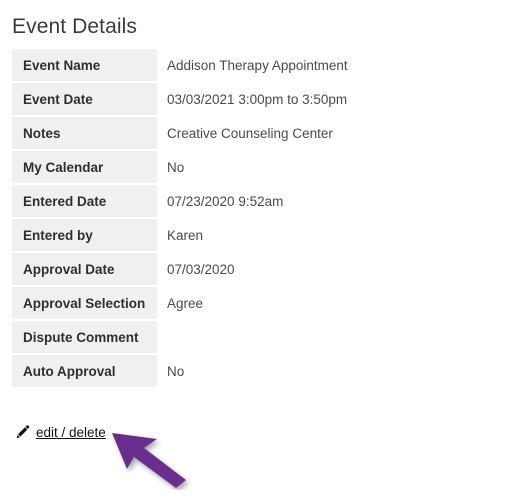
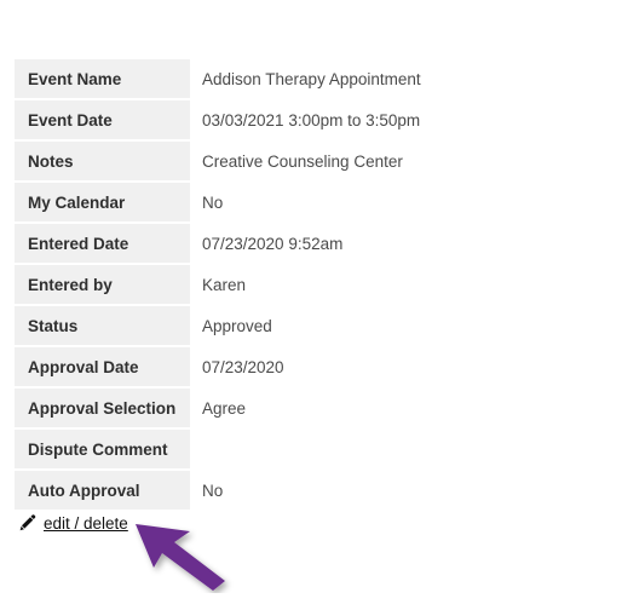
- Event Details
  Event Name	Addison Therapy Appointment
  Event Date	03/03/2021 3:00pm to 3:50pm
  Notes	Creative Counseling Center
  My Calendar	No
  Entered Date	07/23/2020 9:52am
  Entered by	Karen
+ Status	Approved
- Approval Date	07/03/2020
+ Approval Date	07/23/2020
  Approval Selection	Agree
  Dispute Comment
  Auto Approval	No
  edit / delete
